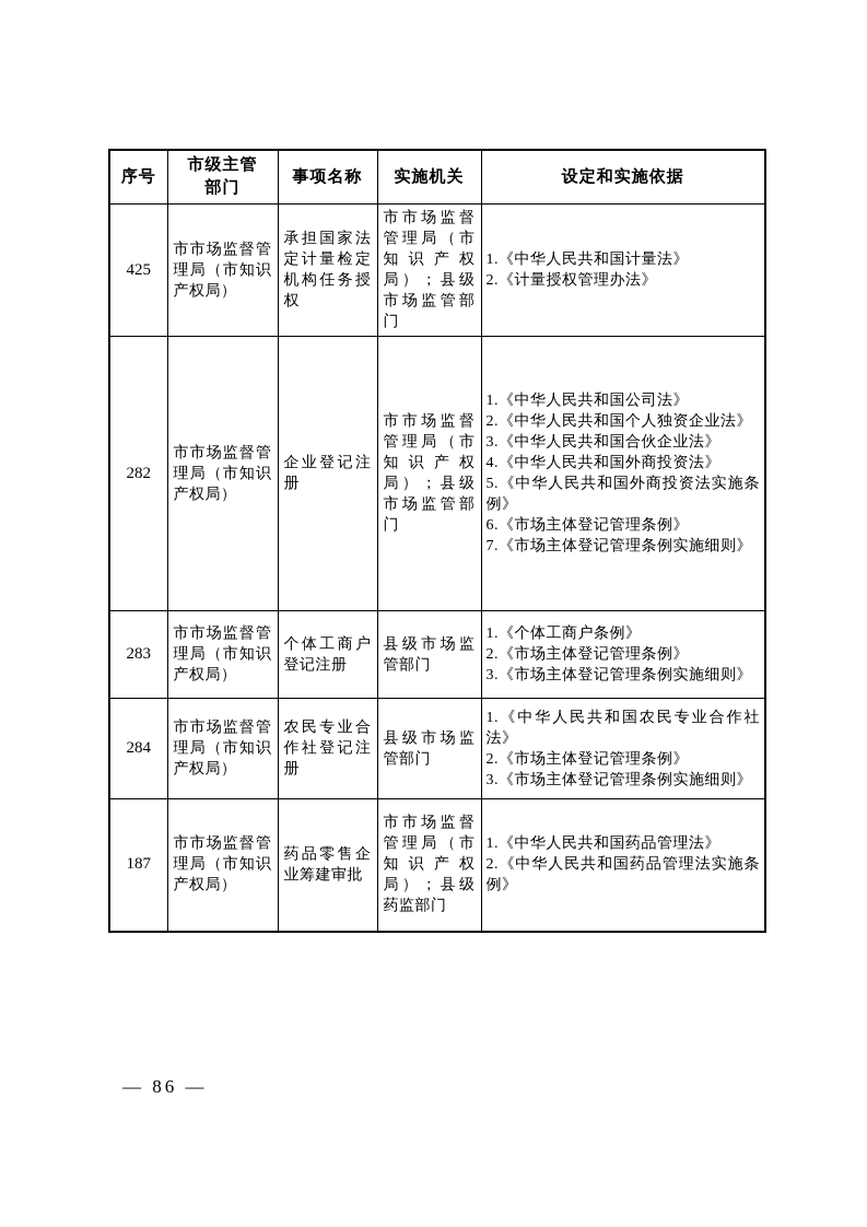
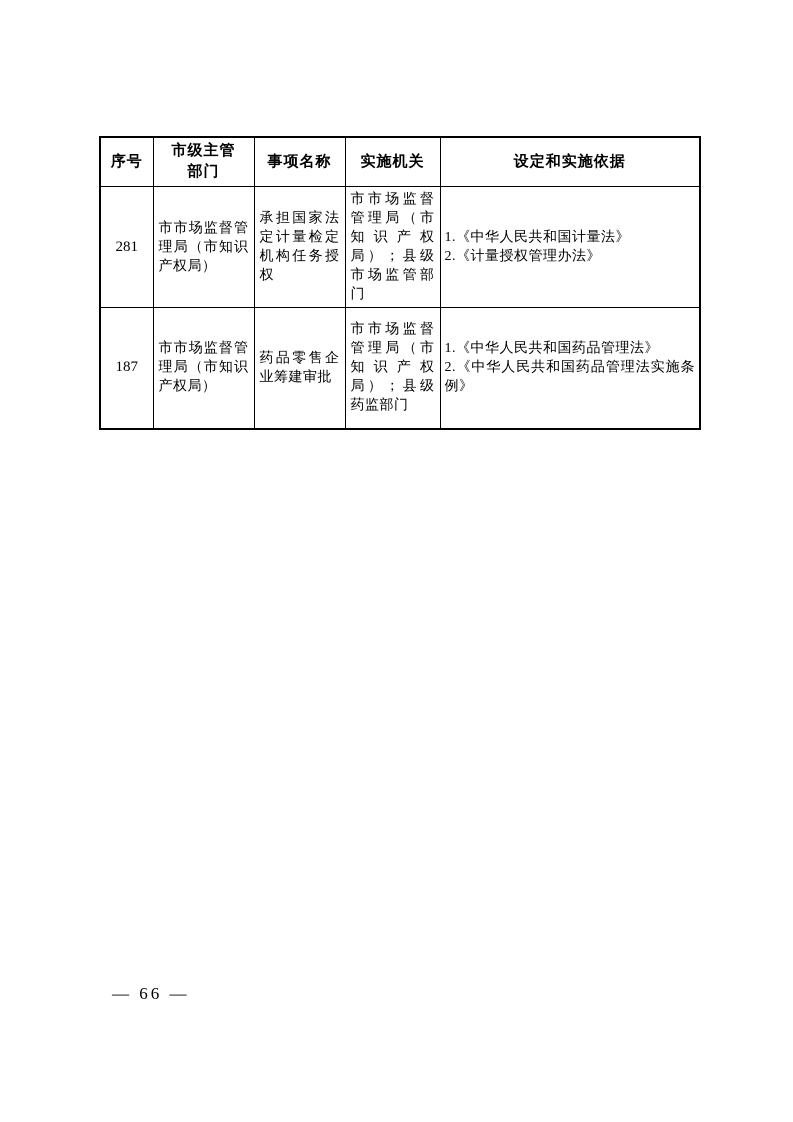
  序号	市级主管 部门	事项名称	实施机关	设定和实施依据
- 425	市市场监督管理局（市知识产权局）	承担国家法定计量检定机构任务授权	市市场监督管理局（市知识产权局）；县级市场监管部门	1.《中华人民共和国计量法》 2.《计量授权管理办法》
+ 281	市市场监督管理局（市知识产权局）	承担国家法定计量检定机构任务授权	市市场监督管理局（市知识产权局）；县级市场监管部门	1.《中华人民共和国计量法》 2.《计量授权管理办法》
- 282	市市场监督管理局（市知识产权局）	企业登记注册	市市场监督管理局（市知识产权局）；县级市场监管部门	1.《中华人民共和国公司法》 2.《中华人民共和国个人独资企业法》 3.《中华人民共和国合伙企业法》 4.《中华人民共和国外商投资法》 5.《中华人民共和国外商投资法实施条例》 6.《市场主体登记管理条例》 7.《市场主体登记管理条例实施细则》
- 283	市市场监督管理局（市知识产权局）	个体工商户登记注册	县级市场监管部门	1.《个体工商户条例》 2.《市场主体登记管理条例》 3.《市场主体登记管理条例实施细则》
- 284	市市场监督管理局（市知识产权局）	农民专业合作社登记注册	县级市场监管部门	1.《中华人民共和国农民专业合作社法》 2.《市场主体登记管理条例》 3.《市场主体登记管理条例实施细则》
  187	市市场监督管理局（市知识产权局）	药品零售企业筹建审批	市市场监督管理局（市知识产权局）；县级药监部门	1.《中华人民共和国药品管理法》 2.《中华人民共和国药品管理法实施条例》
- — 86 —
+ — 66 —
